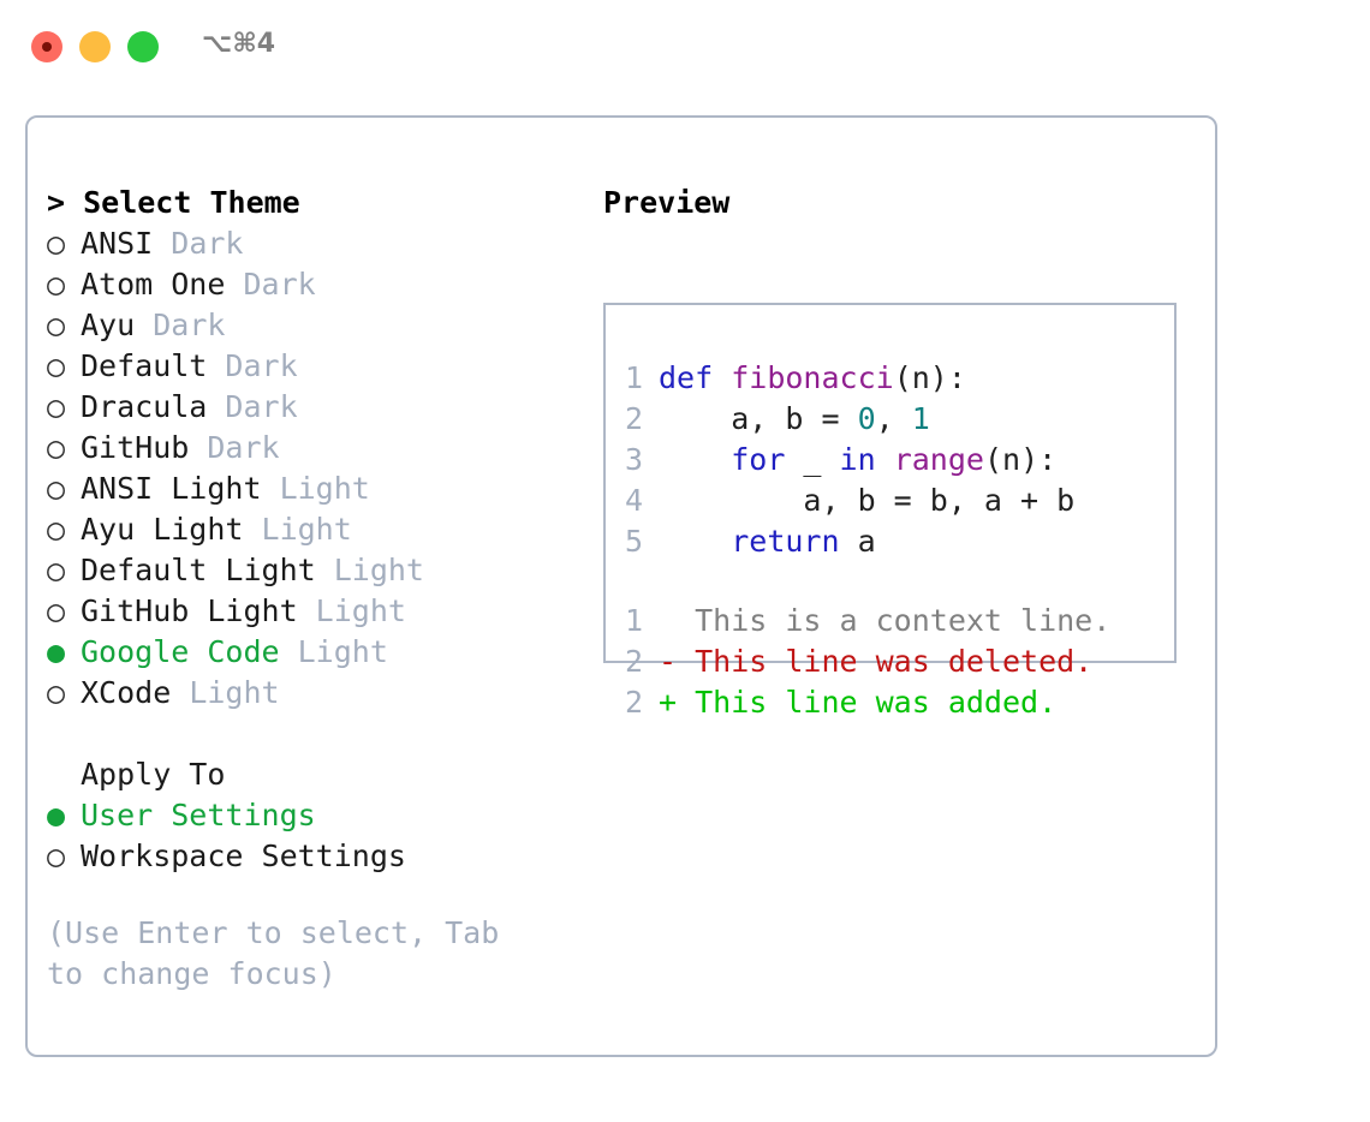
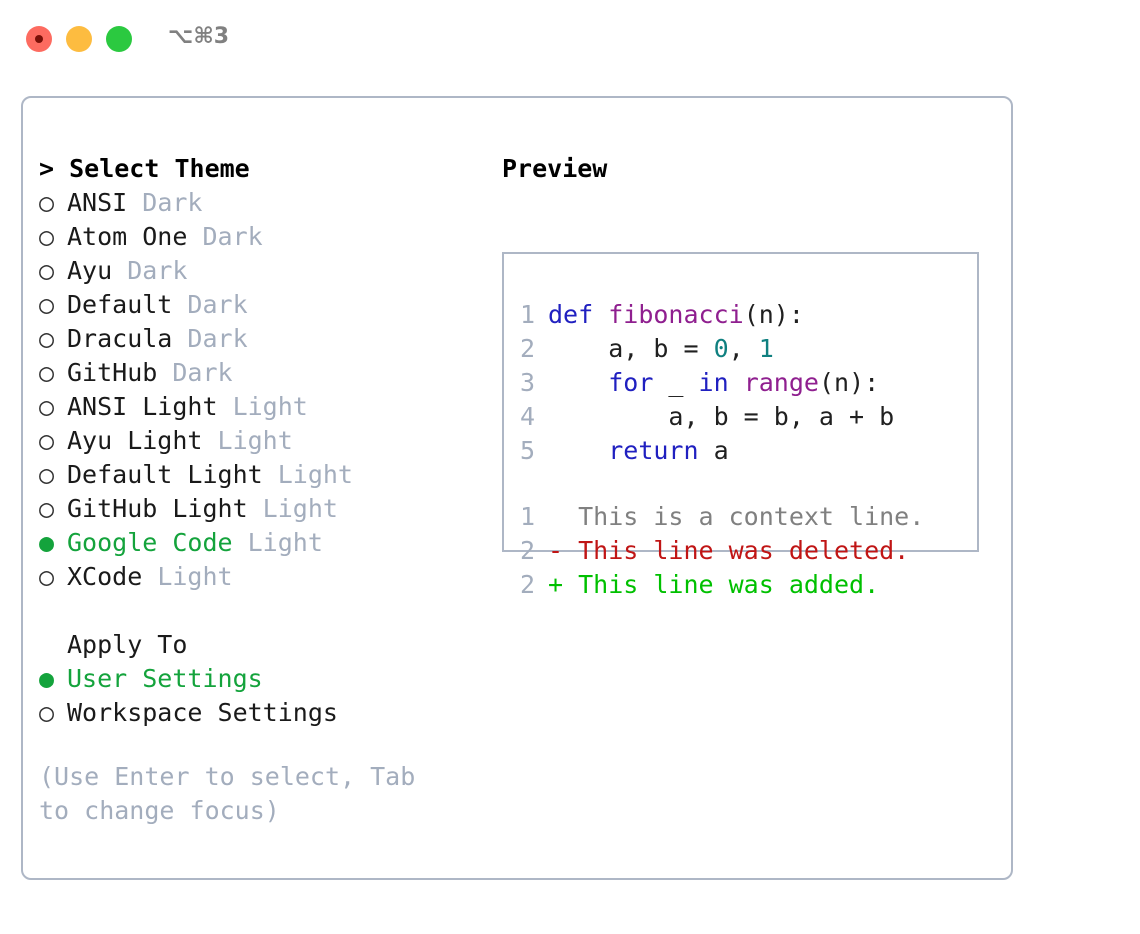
- ⌥⌘4
+ ⌥⌘3
  > Select Theme
  ○ ANSI Dark
  ○ Atom One Dark
  ○ Ayu Dark
  ○ Default Dark
  ○ Dracula Dark
  ○ GitHub Dark
  ○ ANSI Light Light
  ○ Ayu Light Light
  ○ Default Light Light
  ○ GitHub Light Light
  ● Google Code Light
  ○ XCode Light
  Apply To
  ● User Settings
  ○ Workspace Settings
  (Use Enter to select, Tab to change focus)
  Preview
  1 def fibonacci(n):
  2 a, b = 0, 1
  3 for _ in range(n):
  4 a, b = b, a + b
  5 return a
  1 This is a context line.
  2 - This line was deleted.
  2 + This line was added.
